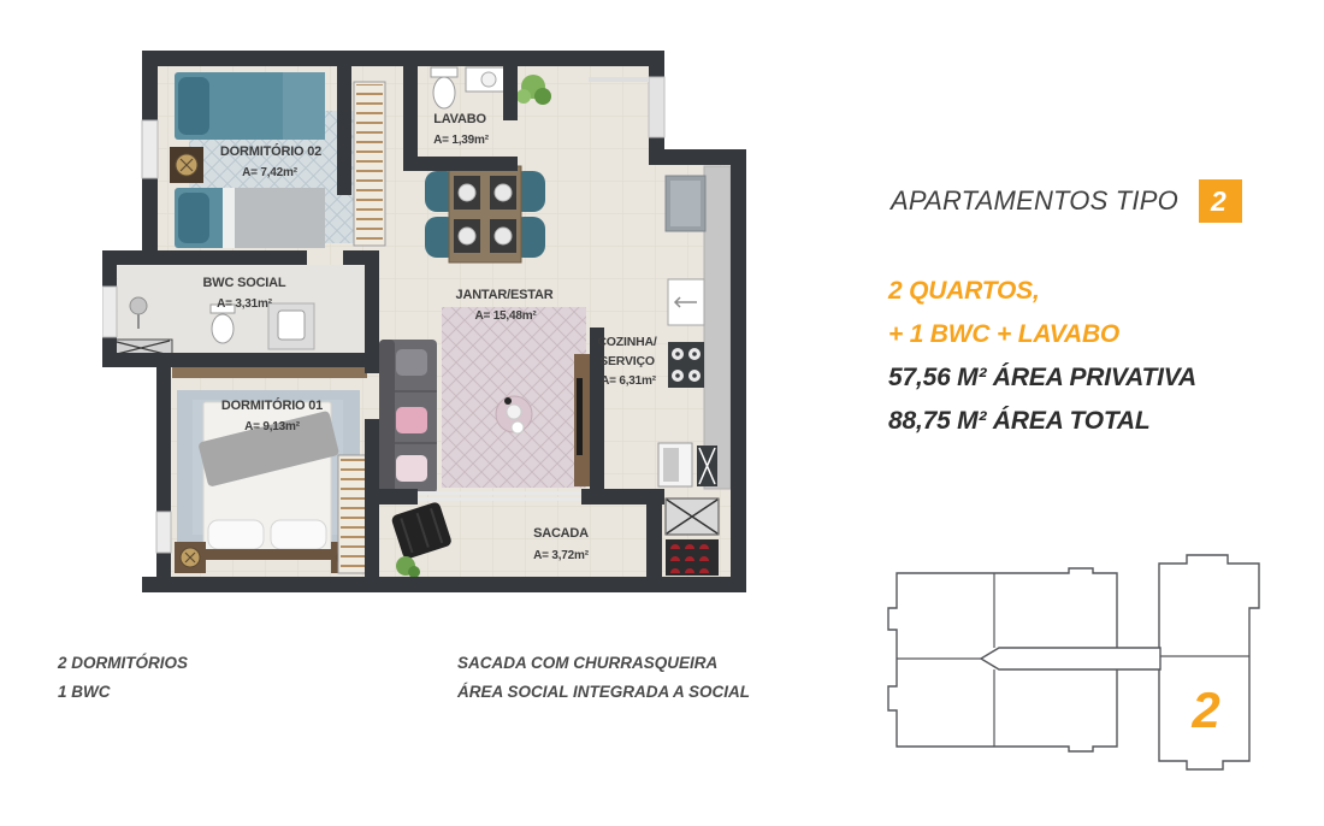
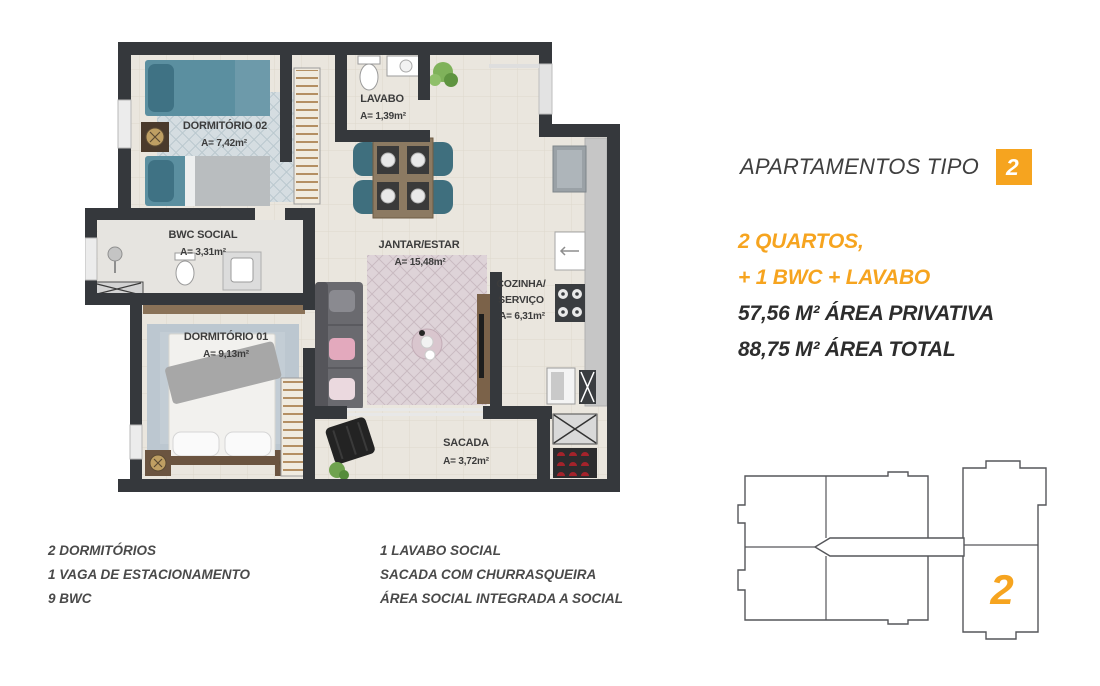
  DORMITÓRIO 02
  A= 7,42m²
  LAVABO
  A= 1,39m²
  BWC SOCIAL
  A= 3,31m²
  DORMITÓRIO 01
  A= 9,13m²
  JANTAR/ESTAR
  A= 15,48m²
  COZINHA/
  SERVIÇO
  A= 6,31m²
  SACADA
  A= 3,72m²
  APARTAMENTOS TIPO
  2
  2 QUARTOS,
  + 1 BWC + LAVABO
  57,56 M² ÁREA PRIVATIVA
  88,75 M² ÁREA TOTAL
  2 DORMITÓRIOS
+ 1 VAGA DE ESTACIONAMENTO
- 1 BWC
+ 9 BWC
+ 1 LAVABO SOCIAL
  SACADA COM CHURRASQUEIRA
  ÁREA SOCIAL INTEGRADA A SOCIAL
  2
